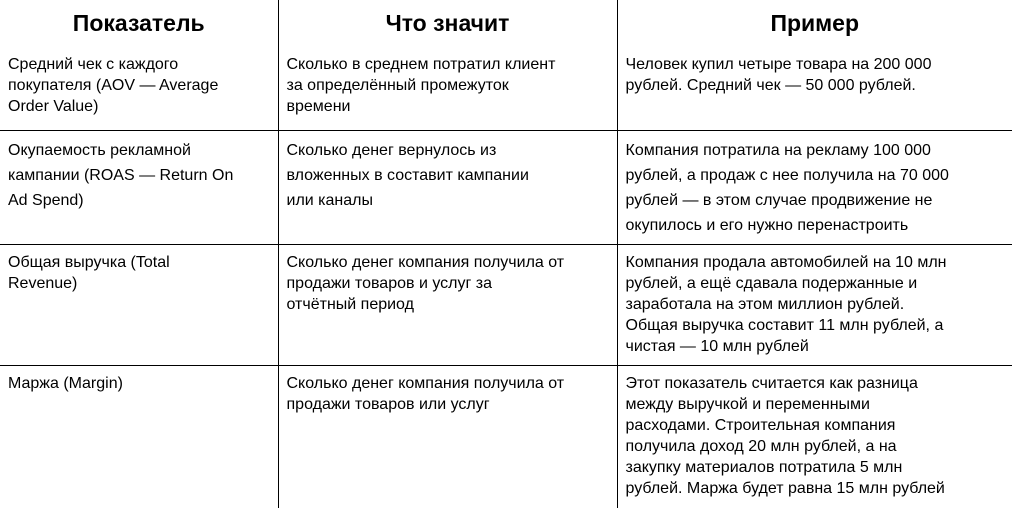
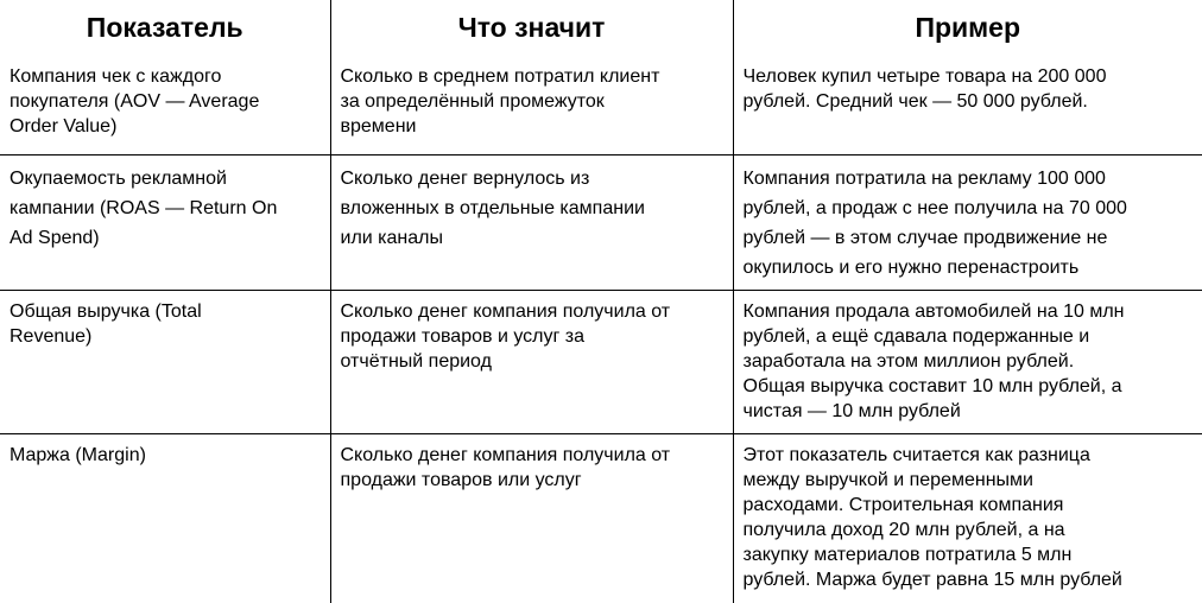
  Показатель	Что значит	Пример
- Средний чек с каждого покупателя (AOV — Average Order Value)	Сколько в среднем потратил клиент за определённый промежуток времени	Человек купил четыре товара на 200 000 рублей. Средний чек — 50 000 рублей.
+ Компания чек с каждого покупателя (AOV — Average Order Value)	Сколько в среднем потратил клиент за определённый промежуток времени	Человек купил четыре товара на 200 000 рублей. Средний чек — 50 000 рублей.
- Окупаемость рекламной кампании (ROAS — Return On Ad Spend)	Сколько денег вернулось из вложенных в составит кампании или каналы	Компания потратила на рекламу 100 000 рублей, а продаж с нее получила на 70 000 рублей — в этом случае продвижение не окупилось и его нужно перенастроить
+ Окупаемость рекламной кампании (ROAS — Return On Ad Spend)	Сколько денег вернулось из вложенных в отдельные кампании или каналы	Компания потратила на рекламу 100 000 рублей, а продаж с нее получила на 70 000 рублей — в этом случае продвижение не окупилось и его нужно перенастроить
- Общая выручка (Total Revenue)	Сколько денег компания получила от продажи товаров и услуг за отчётный период	Компания продала автомобилей на 10 млн рублей, а ещё сдавала подержанные и заработала на этом миллион рублей. Общая выручка составит 11 млн рублей, а чистая — 10 млн рублей
+ Общая выручка (Total Revenue)	Сколько денег компания получила от продажи товаров и услуг за отчётный период	Компания продала автомобилей на 10 млн рублей, а ещё сдавала подержанные и заработала на этом миллион рублей. Общая выручка составит 10 млн рублей, а чистая — 10 млн рублей
  Маржа (Margin)	Сколько денег компания получила от продажи товаров или услуг	Этот показатель считается как разница между выручкой и переменными расходами. Строительная компания получила доход 20 млн рублей, а на закупку материалов потратила 5 млн рублей. Маржа будет равна 15 млн рублей
